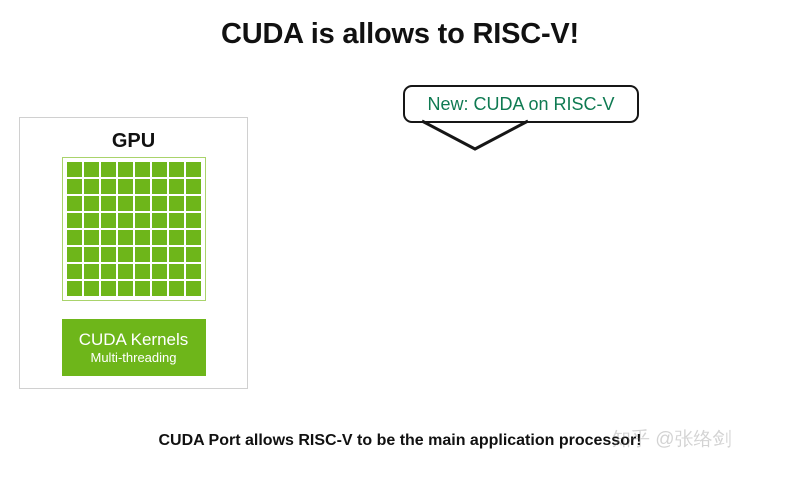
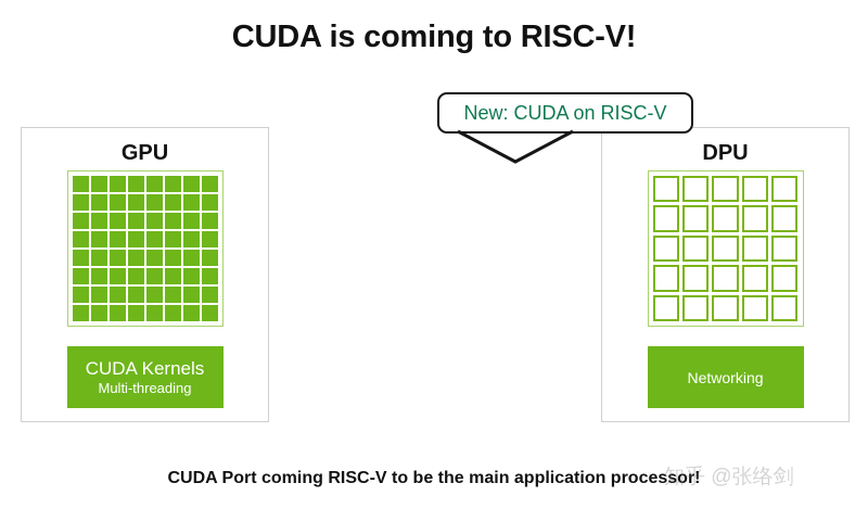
- CUDA is allows to RISC-V!
+ CUDA is coming to RISC-V!
  GPU
  CUDA Kernels
  Multi-threading
+ DPU
+ Networking
  New: CUDA on RISC-V
- CUDA Port allows RISC-V to be the main application processor!
+ CUDA Port coming RISC-V to be the main application processor!
  知乎 @张络剑
